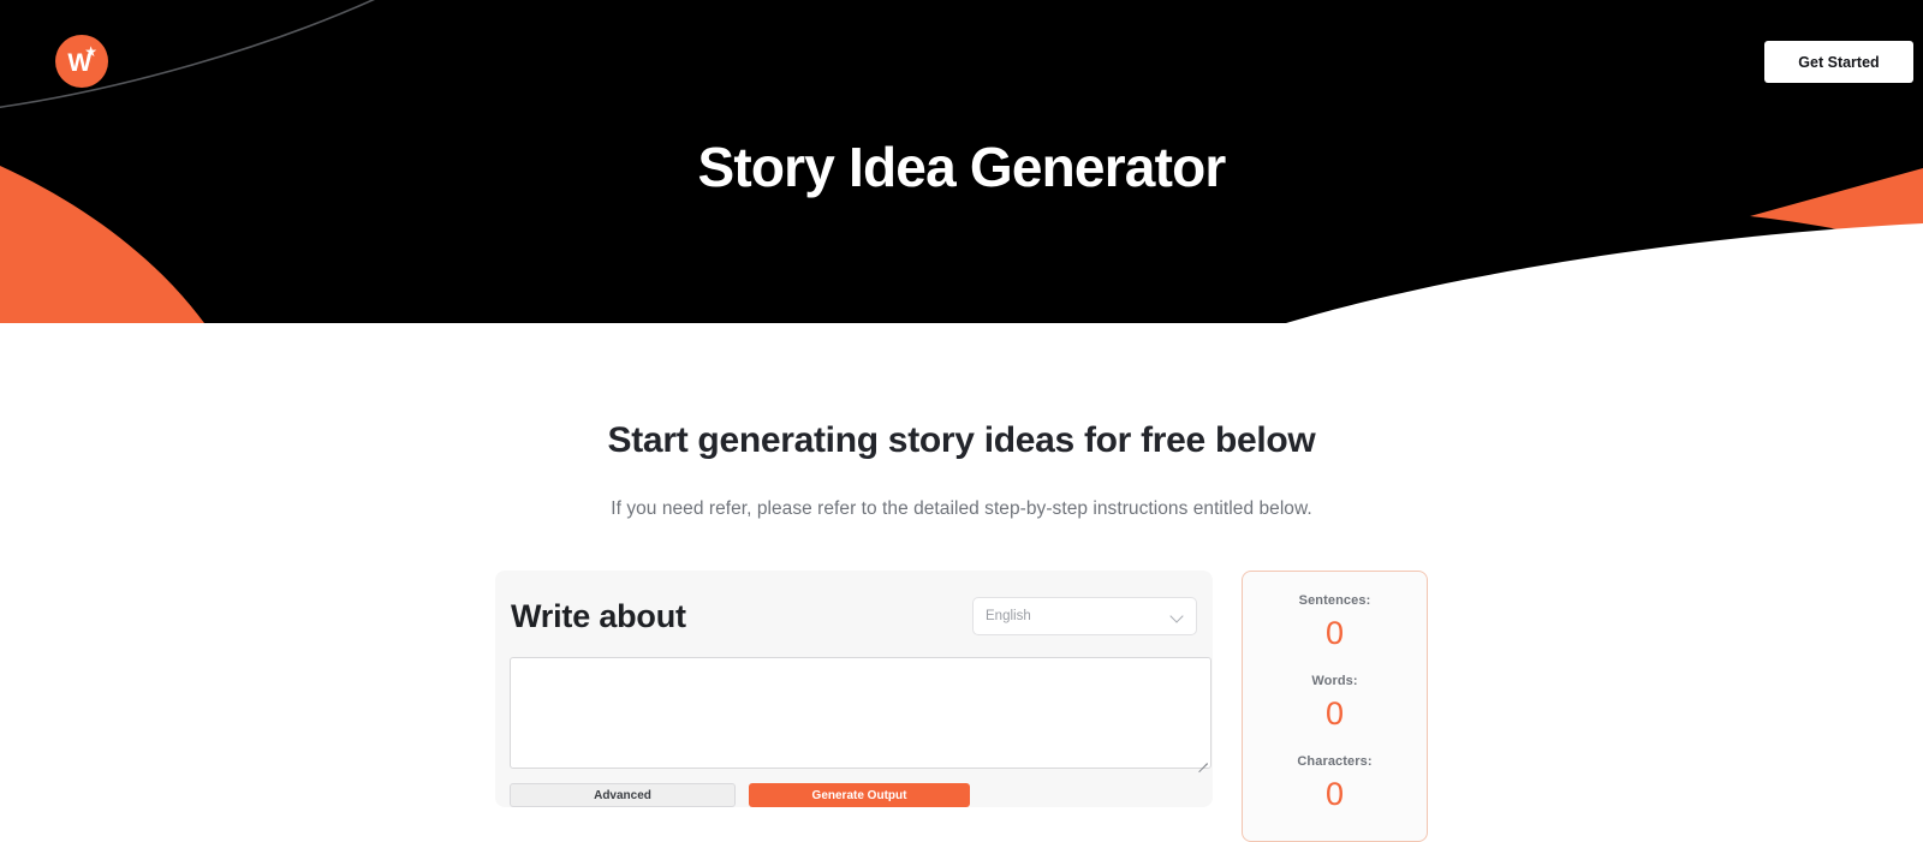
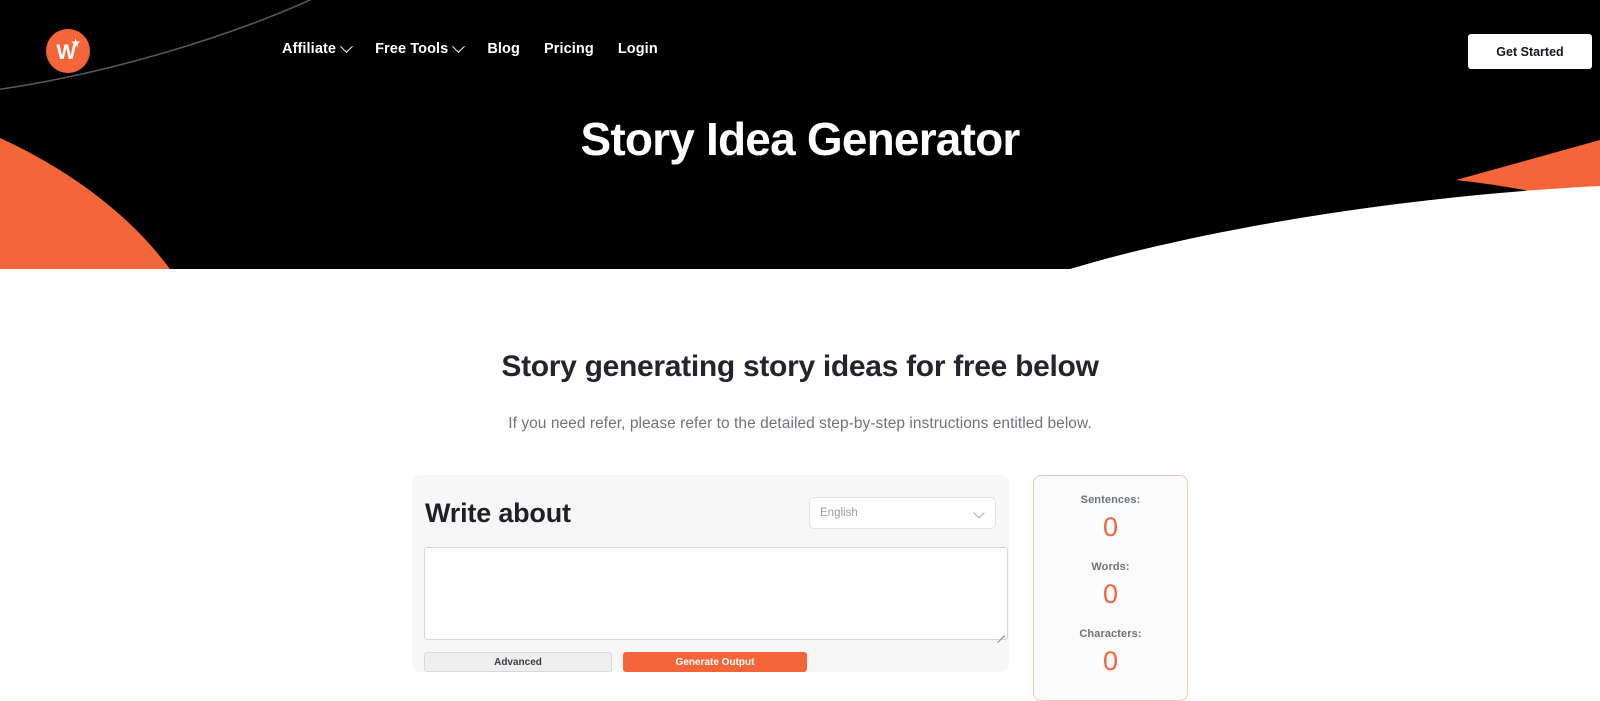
  W
  ★
+ Affiliate
+ Free Tools
+ Blog
+ Pricing
+ Login
  Get Started
  Story Idea Generator
- Start generating story ideas for free below
+ Story generating story ideas for free below
  If you need refer, please refer to the detailed step-by-step instructions entitled below.
  Write about
  English
  Advanced
  Generate Output
  Sentences:
  0
  Words:
  0
  Characters:
  0
